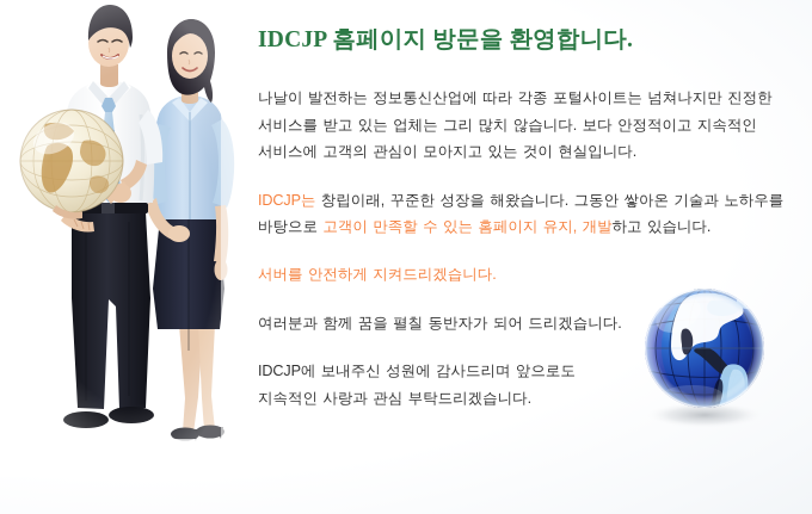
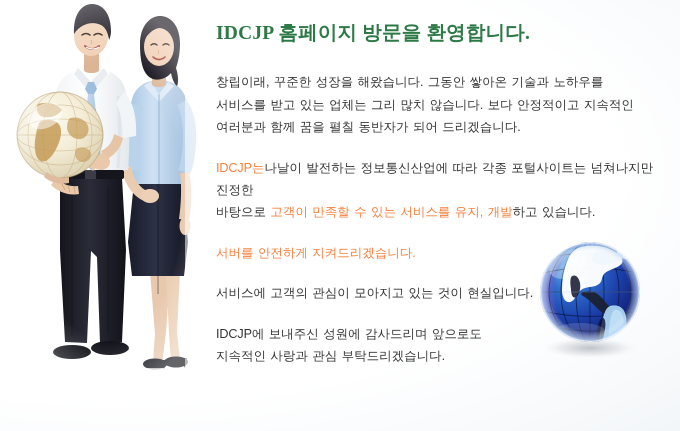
  IDCJP 홈페이지 방문을 환영합니다.
- 나날이 발전하는 정보통신산업에 따라 각종 포털사이트는 넘쳐나지만 진정한
+ 창립이래, 꾸준한 성장을 해왔습니다. 그동안 쌓아온 기술과 노하우를
  서비스를 받고 있는 업체는 그리 많치 않습니다. 보다 안정적이고 지속적인
- 서비스에 고객의 관심이 모아지고 있는 것이 현실입니다.
+ 여러분과 함께 꿈을 펼칠 동반자가 되어 드리겠습니다.
- IDCJP는 창립이래, 꾸준한 성장을 해왔습니다. 그동안 쌓아온 기술과 노하우를
+ IDCJP는나날이 발전하는 정보통신산업에 따라 각종 포털사이트는 넘쳐나지만 진정한
- 바탕으로 고객이 만족할 수 있는 홈페이지 유지, 개발하고 있습니다.
+ 바탕으로 고객이 만족할 수 있는 서비스를 유지, 개발하고 있습니다.
  서버를 안전하게 지켜드리겠습니다.
- 여러분과 함께 꿈을 펼칠 동반자가 되어 드리겠습니다.
+ 서비스에 고객의 관심이 모아지고 있는 것이 현실입니다.
  IDCJP에 보내주신 성원에 감사드리며 앞으로도
  지속적인 사랑과 관심 부탁드리겠습니다.
